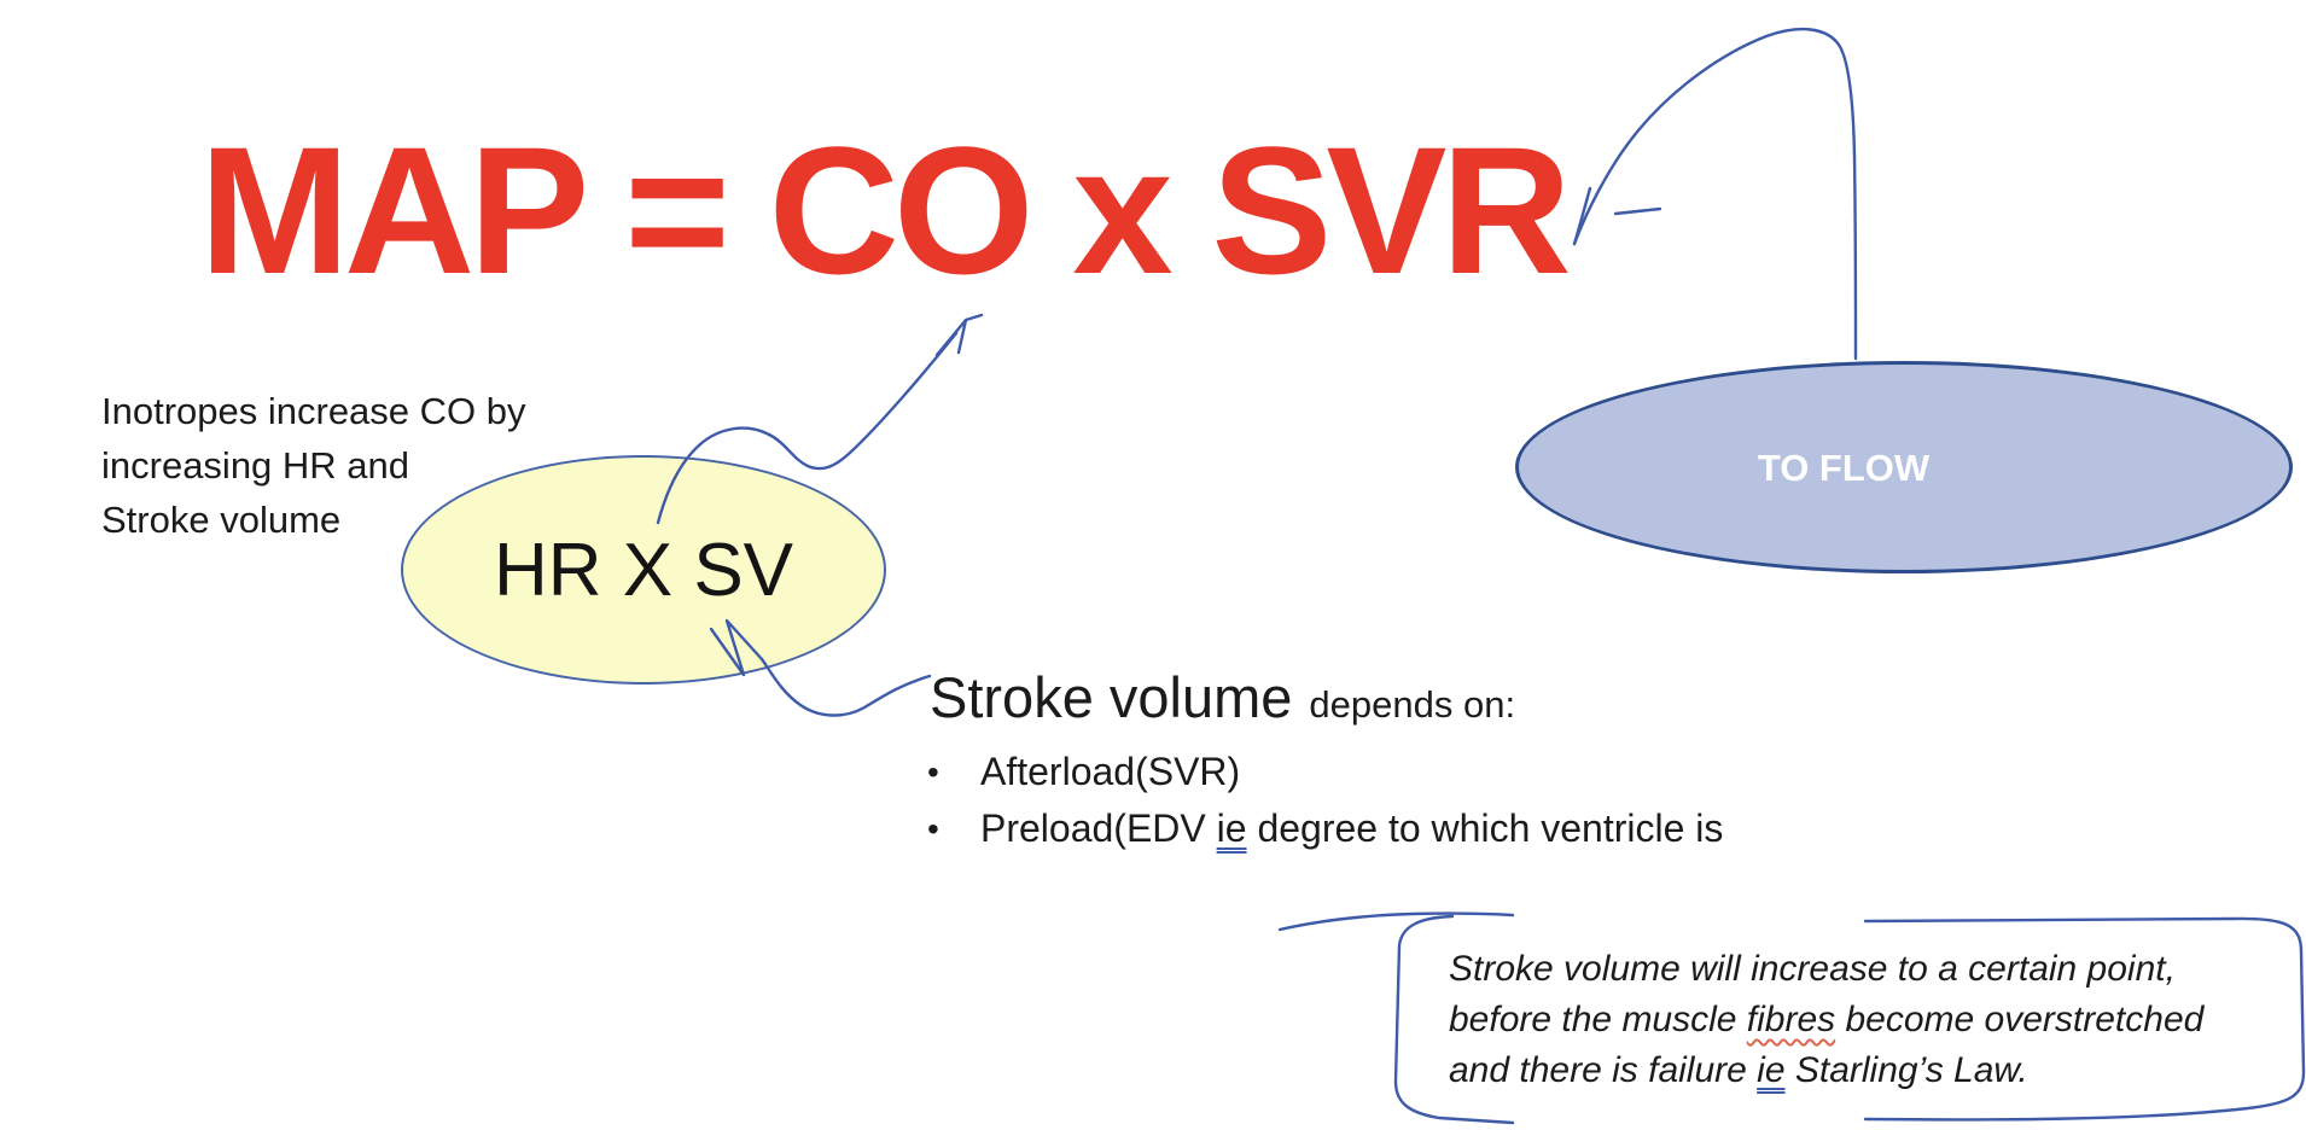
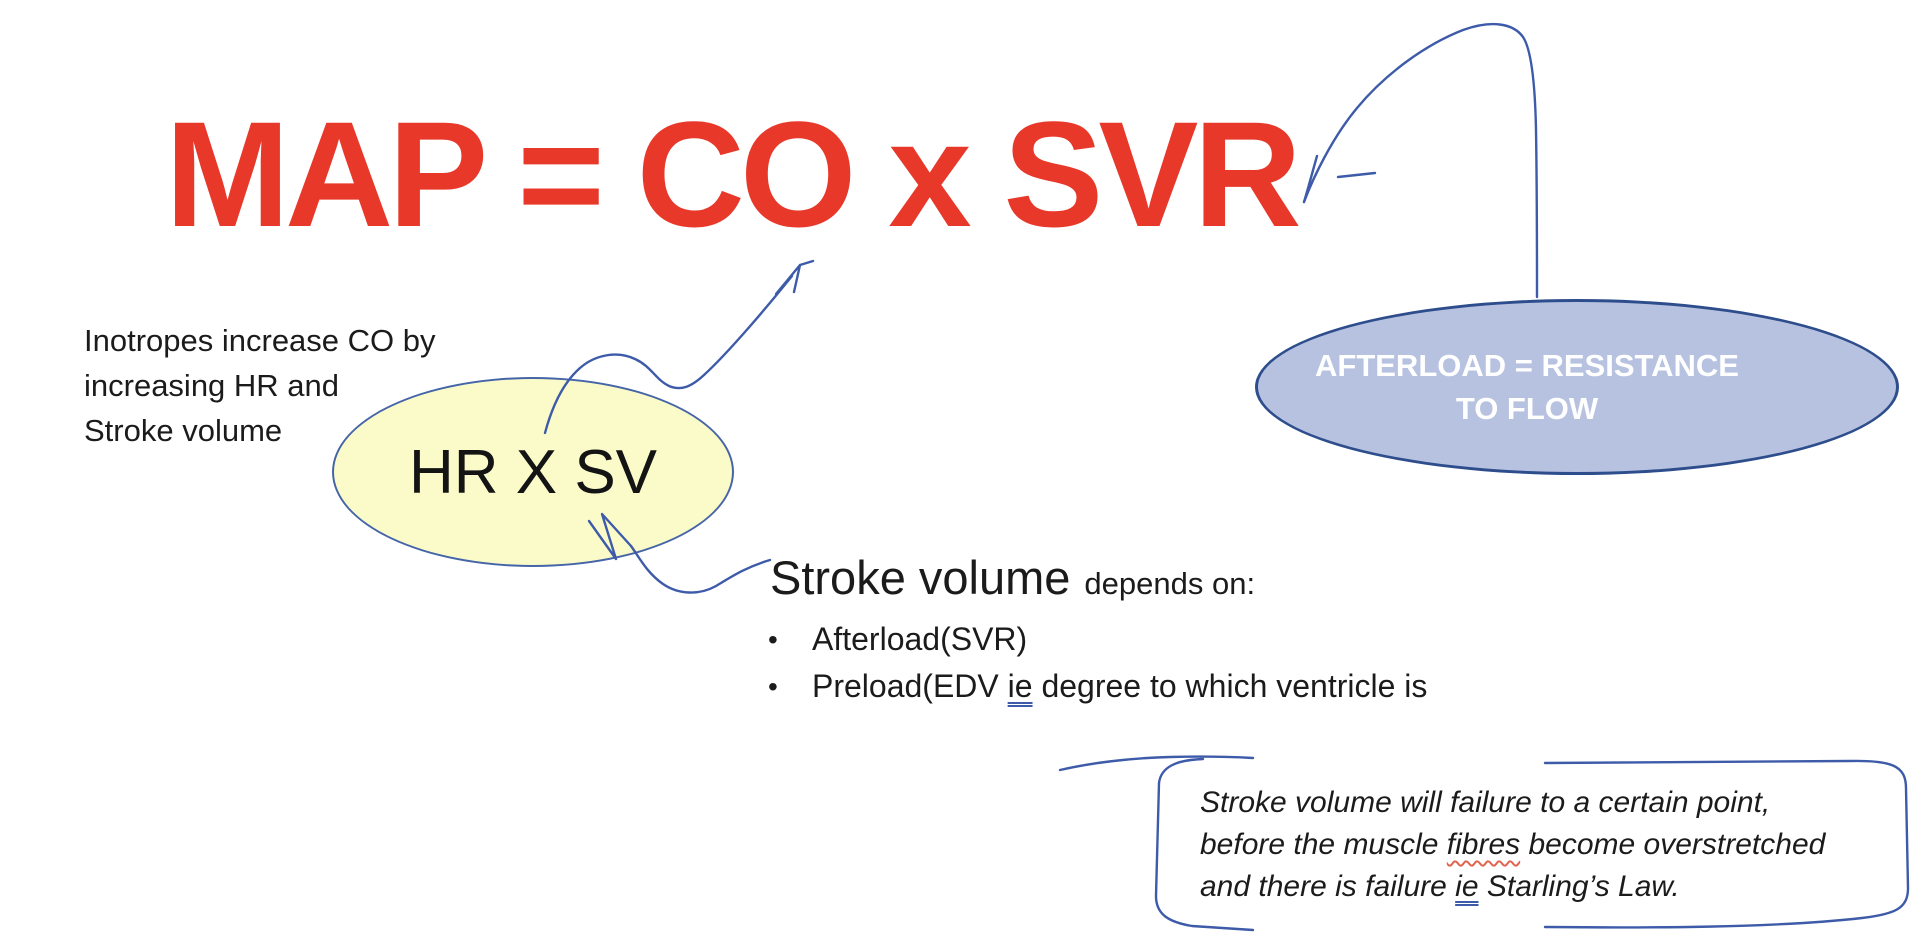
  MAP = CO x SVR
  Inotropes increase CO by
  increasing HR and
  Stroke volume
  HR X SV
+ AFTERLOAD = RESISTANCE
  TO FLOW
  Stroke volume
  depends on:
  •
  Afterload(SVR)
  •
  Preload(EDV ie degree to which ventricle is
- Stroke volume will increase to a certain point,
+ Stroke volume will failure to a certain point,
  before the muscle fibres become overstretched
  and there is failure ie Starling’s Law.
